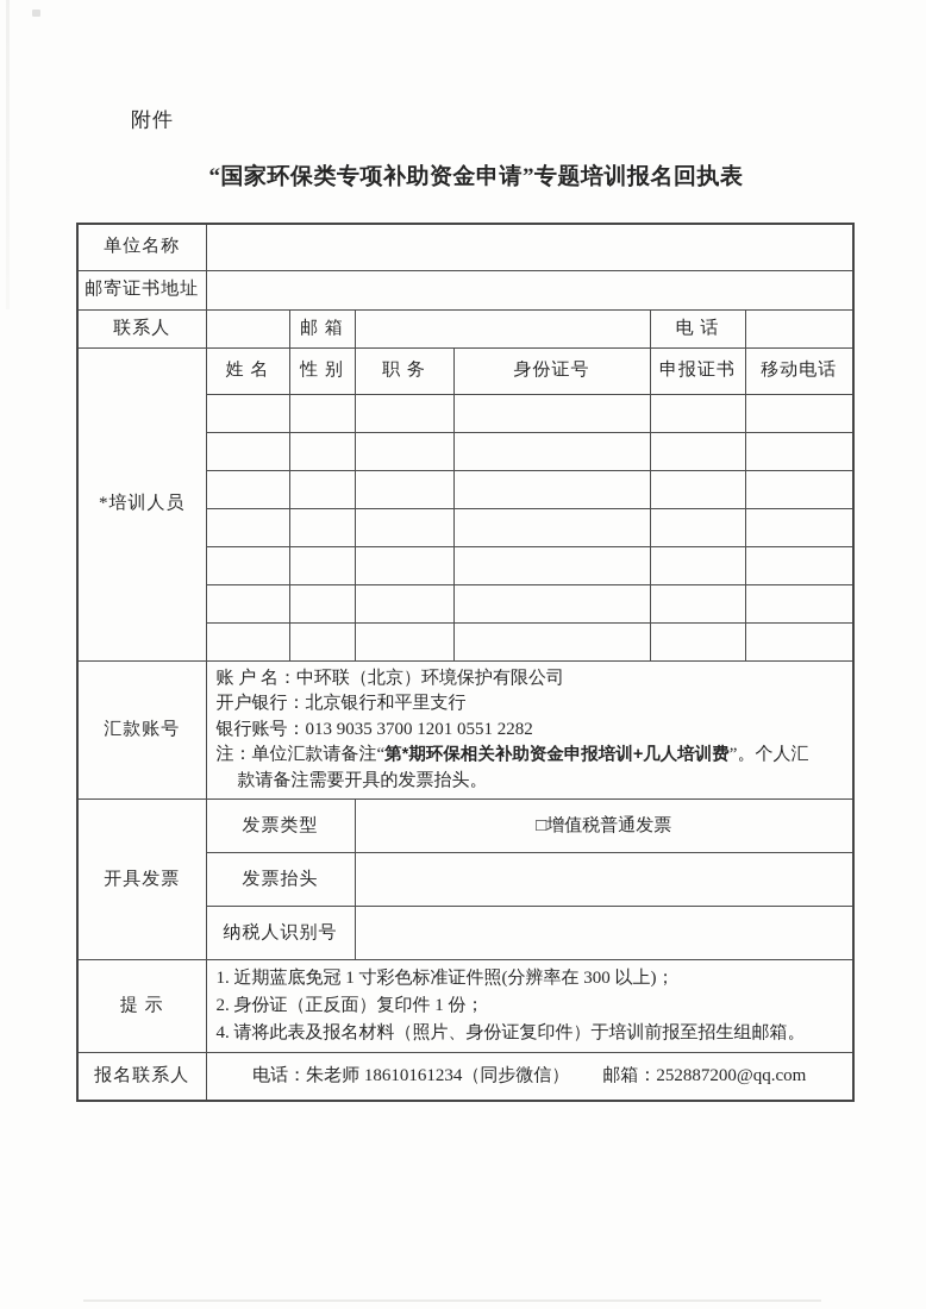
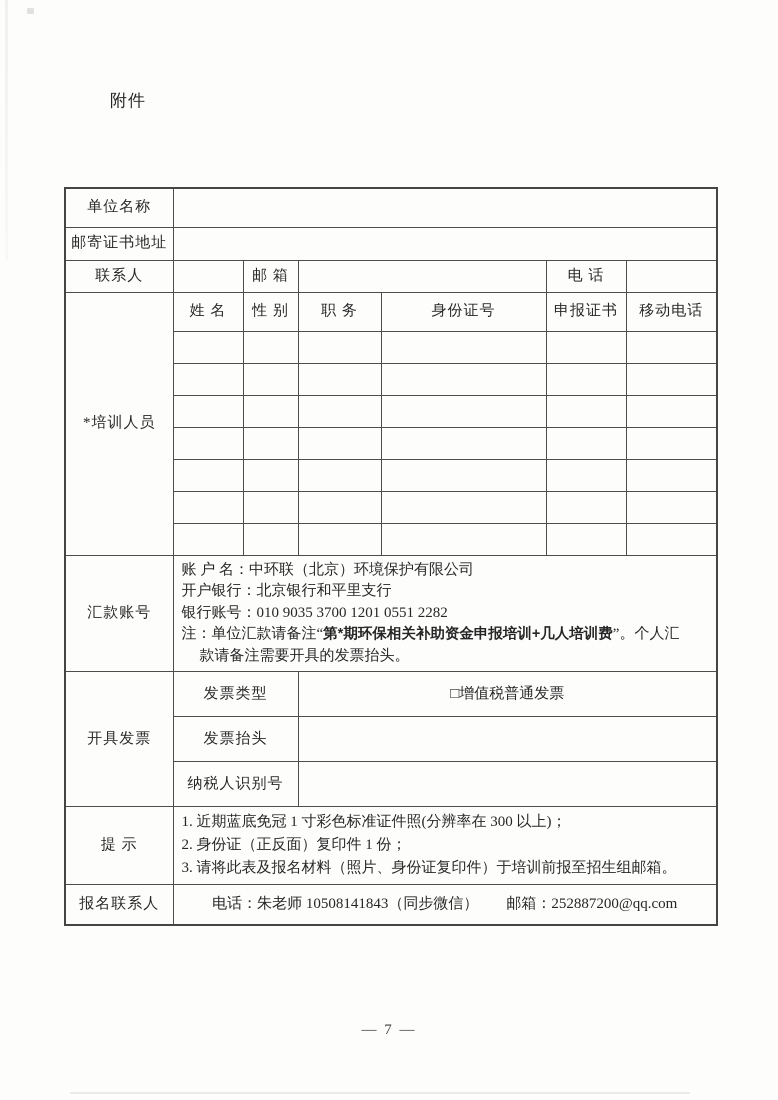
  附件
- “国家环保类专项补助资金申请”专题培训报名回执表
  单位名称
  邮寄证书地址
  联系人		邮 箱		电 话
  *培训人员	姓 名	性 别	职 务	身份证号	申报证书	移动电话
- 汇款账号	账 户 名：中环联（北京）环境保护有限公司 开户银行：北京银行和平里支行 银行账号：013 9035 3700 1201 0551 2282 注：单位汇款请备注“第*期环保相关补助资金申报培训+几人培训费”。个人汇 款请备注需要开具的发票抬头。
+ 汇款账号	账 户 名：中环联（北京）环境保护有限公司 开户银行：北京银行和平里支行 银行账号：010 9035 3700 1201 0551 2282 注：单位汇款请备注“第*期环保相关补助资金申报培训+几人培训费”。个人汇 款请备注需要开具的发票抬头。
  开具发票	发票类型	□增值税普通发票
  发票抬头
  纳税人识别号
- 提 示	1. 近期蓝底免冠 1 寸彩色标准证件照(分辨率在 300 以上)； 2. 身份证（正反面）复印件 1 份； 4. 请将此表及报名材料（照片、身份证复印件）于培训前报至招生组邮箱。
+ 提 示	1. 近期蓝底免冠 1 寸彩色标准证件照(分辨率在 300 以上)； 2. 身份证（正反面）复印件 1 份； 3. 请将此表及报名材料（照片、身份证复印件）于培训前报至招生组邮箱。
- 报名联系人	电话：朱老师 18610161234（同步微信） 邮箱：252887200@qq.com
+ 报名联系人	电话：朱老师 10508141843（同步微信） 邮箱：252887200@qq.com
+ — 7 —
